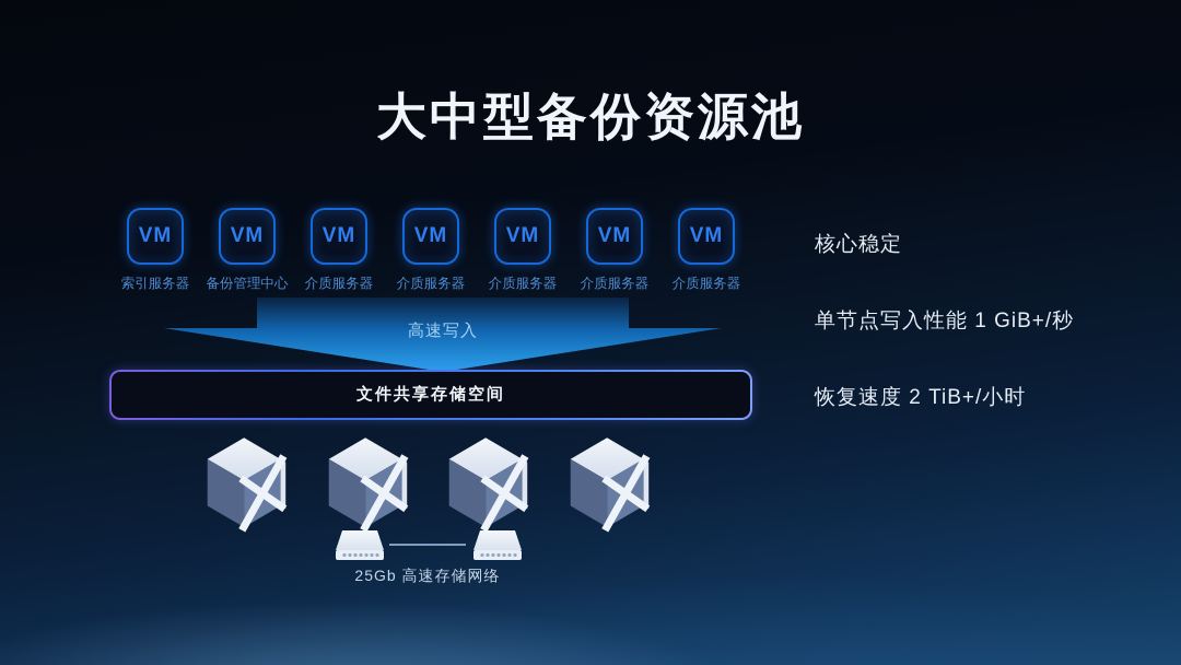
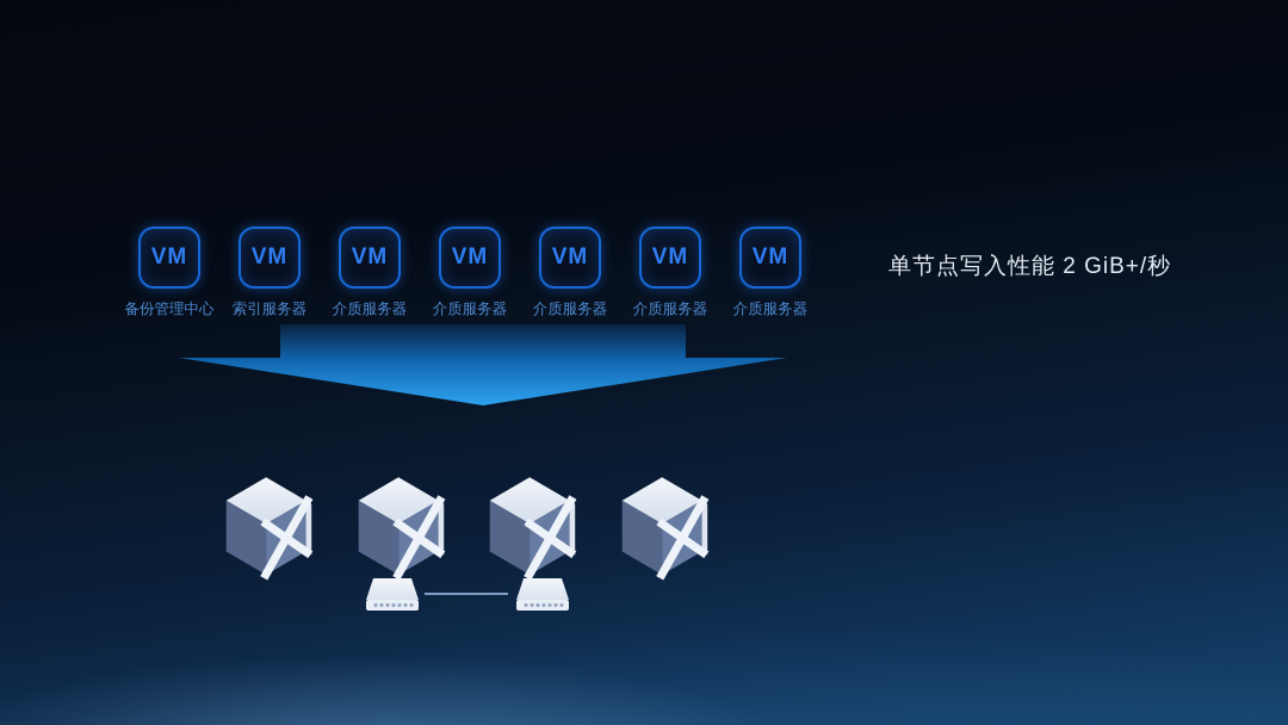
- 大中型备份资源池
  VM
- 索引服务器
+ 备份管理中心
  VM
- 备份管理中心
+ 索引服务器
  VM
  介质服务器
  VM
  介质服务器
  VM
  介质服务器
  VM
  介质服务器
  VM
  介质服务器
- 高速写入
- 文件共享存储空间
- 25Gb 高速存储网络
- 核心稳定
- 单节点写入性能 1 GiB+/秒
+ 单节点写入性能 2 GiB+/秒
- 恢复速度 2 TiB+/小时
